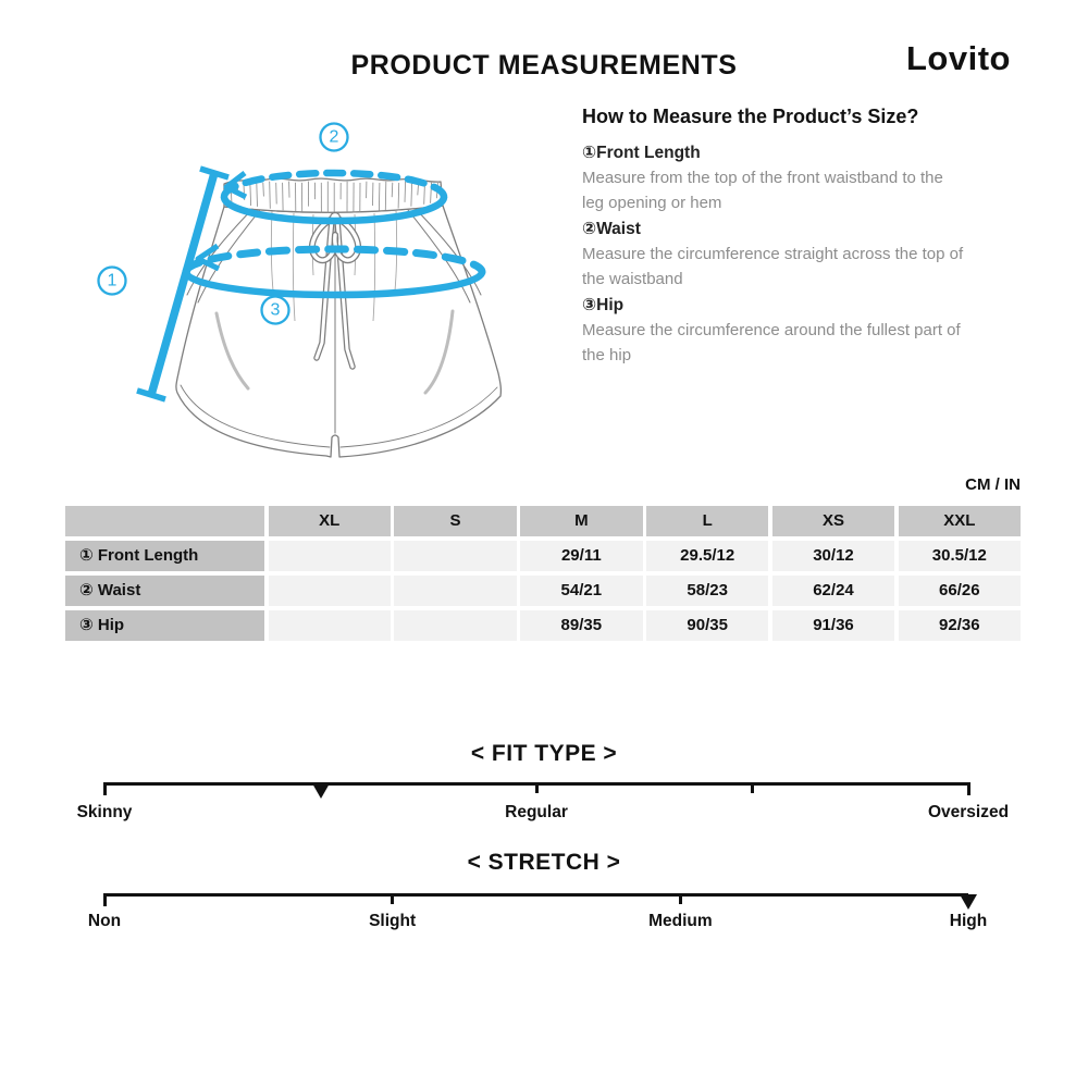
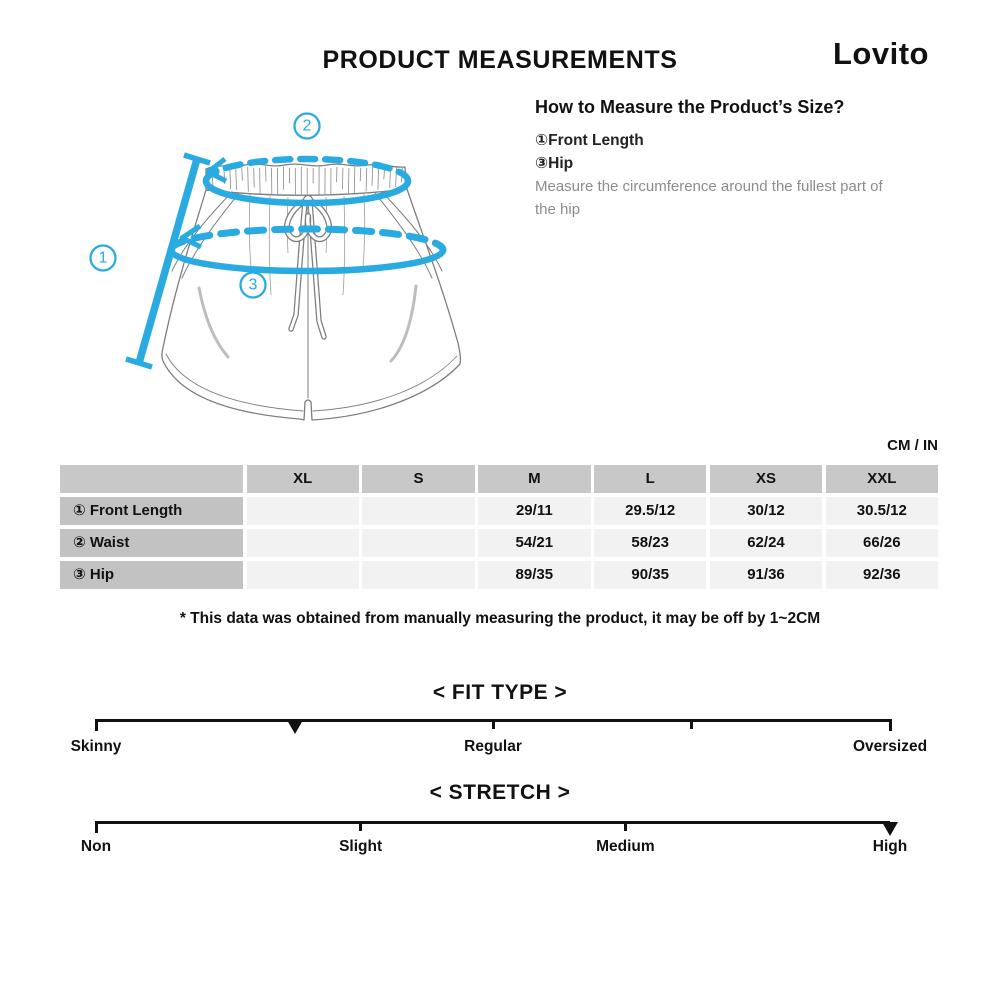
  PRODUCT MEASUREMENTS
  Lovito
  1
  2
  3
  How to Measure the Product’s Size?
  ①Front Length
- Measure from the top of the front waistband to the leg opening or hem
- ②Waist
- Measure the circumference straight across the top of the waistband
  ③Hip
  Measure the circumference around the fullest part of the hip
  CM / IN
  XL
  S
  M
  L
  XS
  XXL
  ① Front Length
  29/11
  29.5/12
  30/12
  30.5/12
  ② Waist
  54/21
  58/23
  62/24
  66/26
  ③ Hip
  89/35
  90/35
  91/36
  92/36
+ * This data was obtained from manually measuring the product, it may be off by 1~2CM
  < FIT TYPE >
  Skinny
  Regular
  Oversized
  < STRETCH >
  Non
  Slight
  Medium
  High
